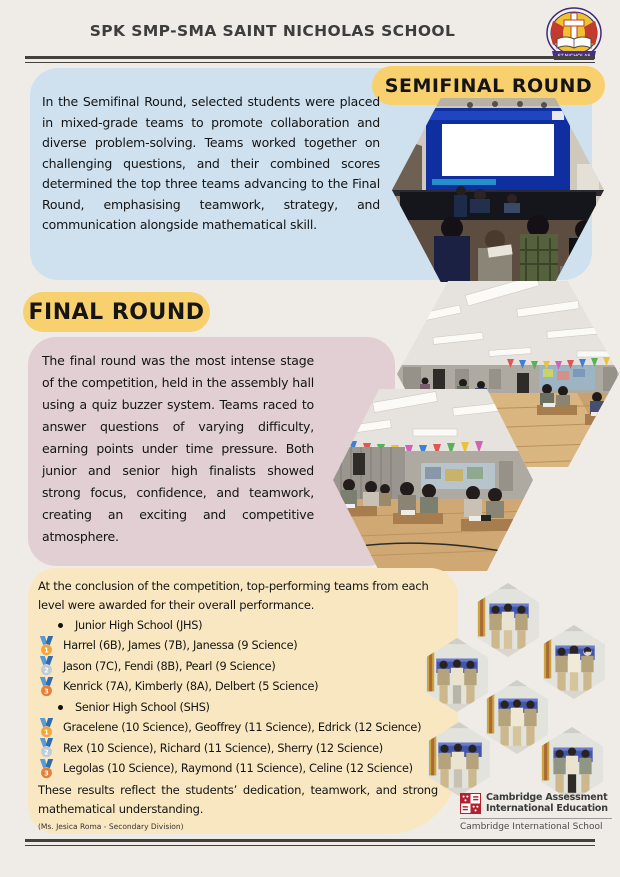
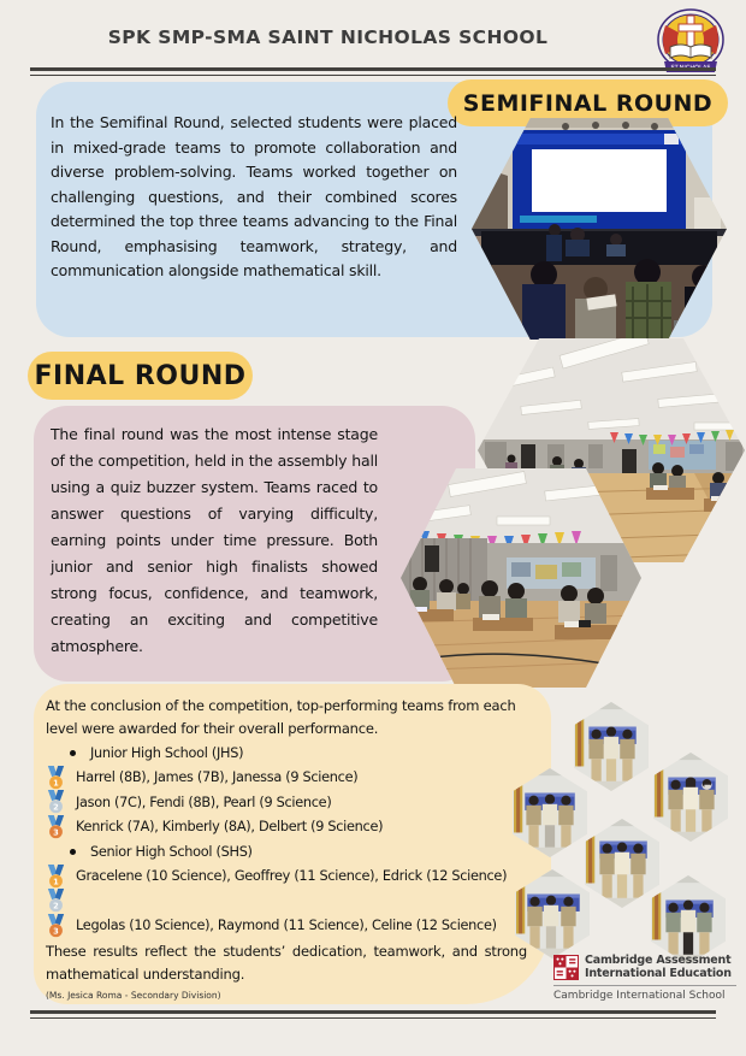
  SPK SMP-SMA SAINT NICHOLAS SCHOOL
  SEMIFINAL ROUND
  In the Semifinal Round, selected students were placed in mixed-grade teams to promote collaboration and diverse problem-solving. Teams worked together on challenging questions, and their combined scores determined the top three teams advancing to the Final Round, emphasising teamwork, strategy, and communication alongside mathematical skill.
  FINAL ROUND
  The final round was the most intense stage of the competition, held in the assembly hall using a quiz buzzer system. Teams raced to answer questions of varying difficulty, earning points under time pressure. Both junior and senior high finalists showed strong focus, confidence, and teamwork, creating an exciting and competitive atmosphere.
  At the conclusion of the competition, top-performing teams from each level were awarded for their overall performance.
  Junior High School (JHS)
  1
- Harrel (6B), James (7B), Janessa (9 Science)
+ Harrel (8B), James (7B), Janessa (9 Science)
  2
  Jason (7C), Fendi (8B), Pearl (9 Science)
  3
- Kenrick (7A), Kimberly (8A), Delbert (5 Science)
+ Kenrick (7A), Kimberly (8A), Delbert (9 Science)
  Senior High School (SHS)
  1
  Gracelene (10 Science), Geoffrey (11 Science), Edrick (12 Science)
  2
- Rex (10 Science), Richard (11 Science), Sherry (12 Science)
  3
  Legolas (10 Science), Raymond (11 Science), Celine (12 Science)
  These results reflect the students’ dedication, teamwork, and strong mathematical understanding.
  (Ms. Jesica Roma - Secondary Division)
  Cambridge Assessment
  International Education
  Cambridge International School
